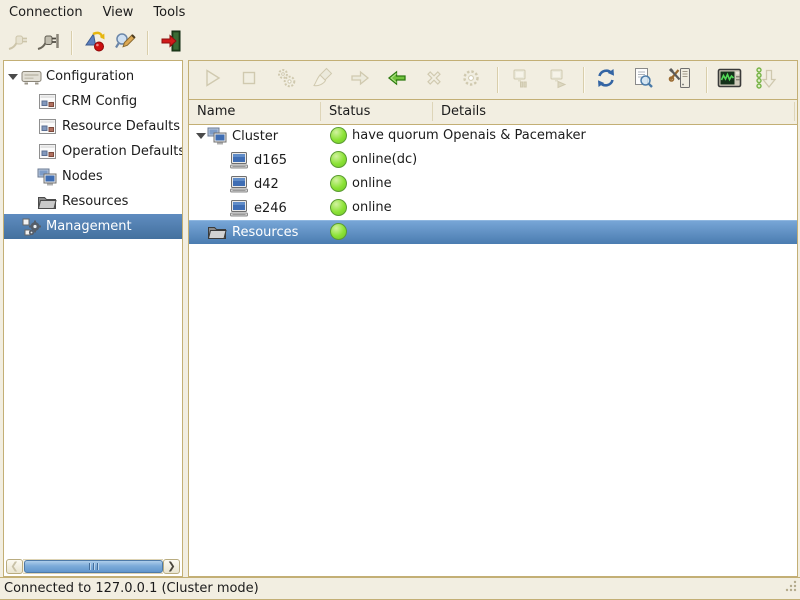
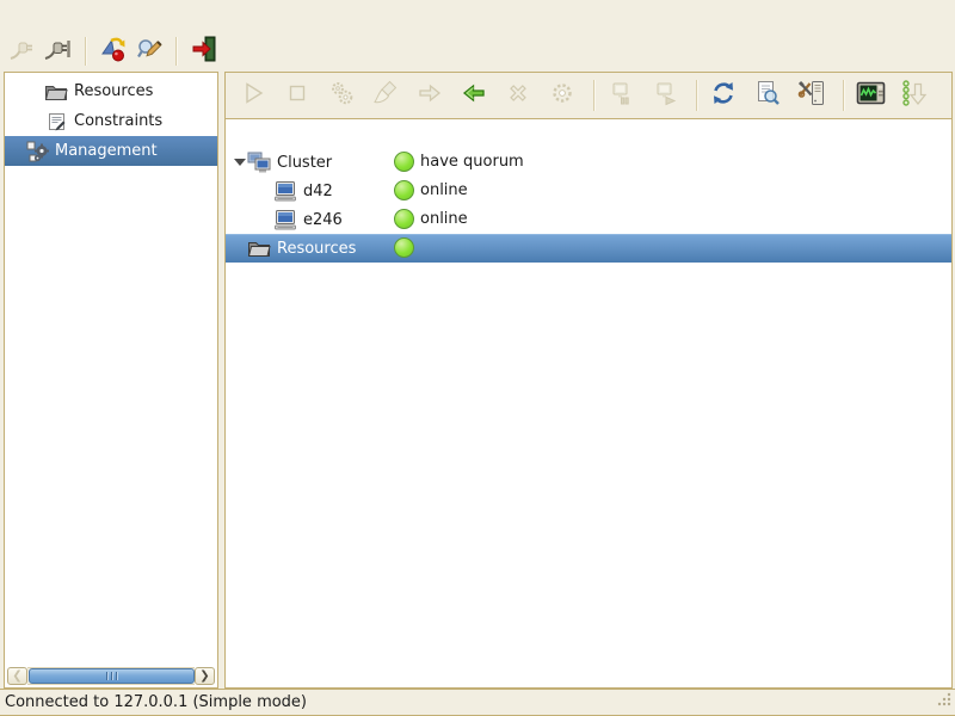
- Connection
- View
- Tools
- Configuration
- CRM Config
- Resource Defaults
- Operation Defaults
- Nodes
  Resources
+ Constraints
  Management
  ❮
  ❯
- Name
- Status
- Details
  Cluster
  have quorum
- Openais & Pacemaker
- d165
- online(dc)
  d42
  online
  e246
  online
  Resources
- Connected to 127.0.0.1 (Cluster mode)
+ Connected to 127.0.0.1 (Simple mode)
